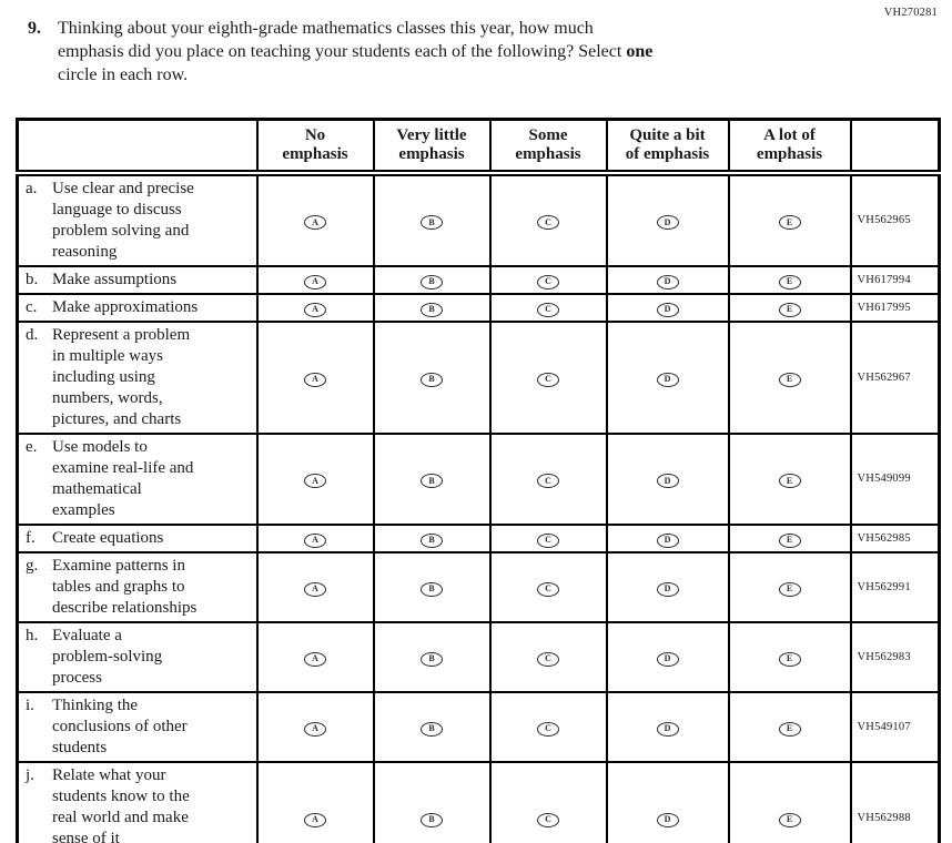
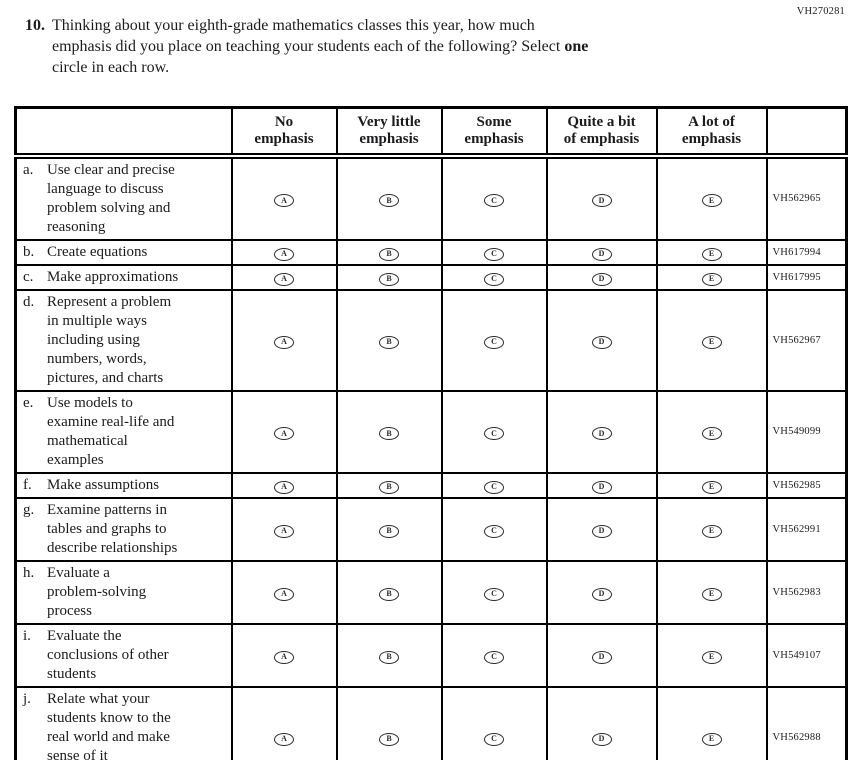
  VH270281
- 9.
+ 10.
  Thinking about your eighth-grade mathematics classes this year, how much
  emphasis did you place on teaching your students each of the following? Select one
  circle in each row.
  	No emphasis	Very little emphasis	Some emphasis	Quite a bit of emphasis	A lot of emphasis
  a. Use clear and precise language to discuss problem solving and reasoning	A	B	C	D	E	VH562965
- b. Make assumptions	A	B	C	D	E	VH617994
+ b. Create equations	A	B	C	D	E	VH617994
  c. Make approximations	A	B	C	D	E	VH617995
  d. Represent a problem in multiple ways including using numbers, words, pictures, and charts	A	B	C	D	E	VH562967
  e. Use models to examine real-life and mathematical examples	A	B	C	D	E	VH549099
- f. Create equations	A	B	C	D	E	VH562985
+ f. Make assumptions	A	B	C	D	E	VH562985
  g. Examine patterns in tables and graphs to describe relationships	A	B	C	D	E	VH562991
  h. Evaluate a problem-solving process	A	B	C	D	E	VH562983
- i. Thinking the conclusions of other students	A	B	C	D	E	VH549107
+ i. Evaluate the conclusions of other students	A	B	C	D	E	VH549107
  j. Relate what your students know to the real world and make sense of it	A	B	C	D	E	VH562988
